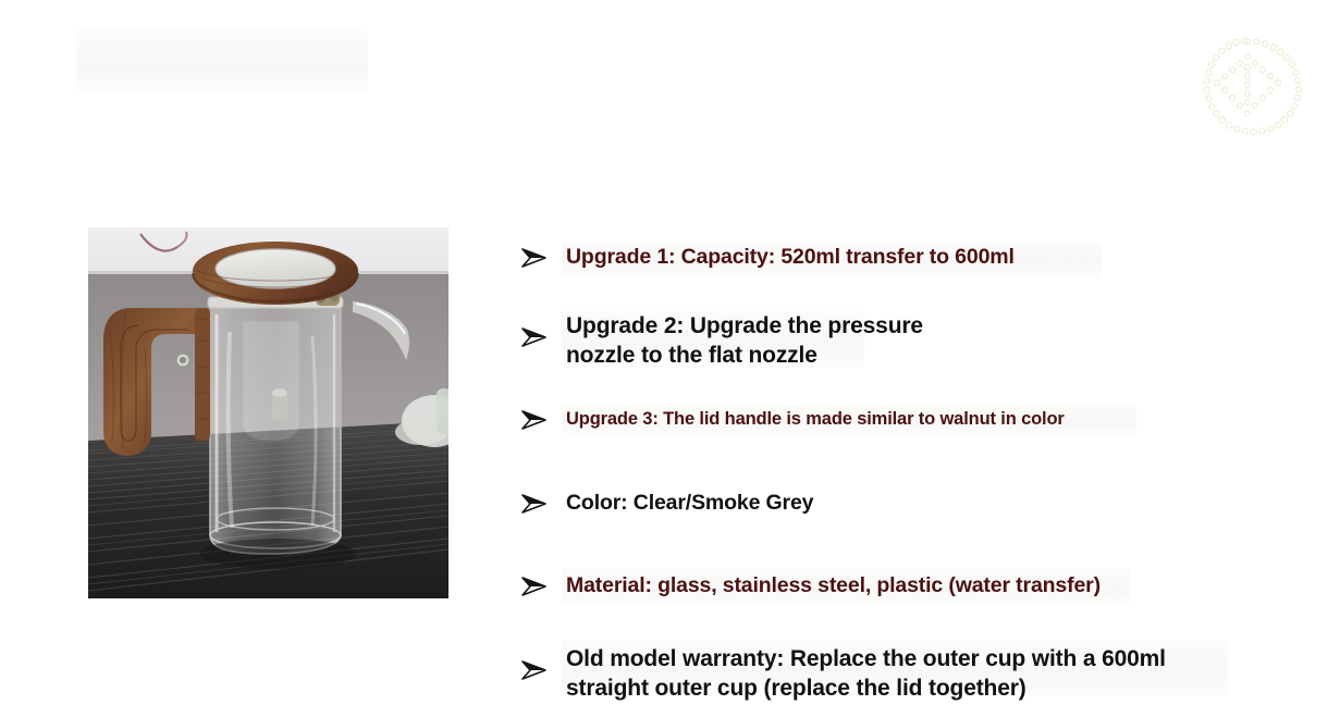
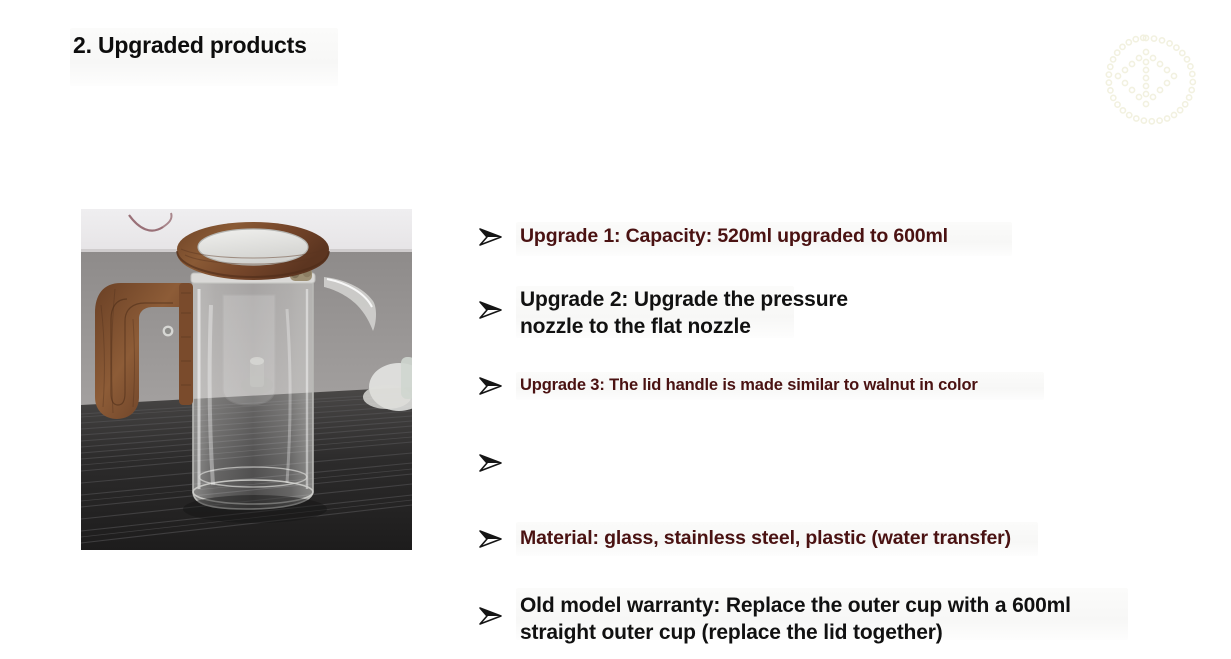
+ 2. Upgraded products
- Upgrade 1: Capacity: 520ml transfer to 600ml
+ Upgrade 1: Capacity: 520ml upgraded to 600ml
  Upgrade 2: Upgrade the pressure
  nozzle to the flat nozzle
  Upgrade 3: The lid handle is made similar to walnut in color
- Color: Clear/Smoke Grey
  Material: glass, stainless steel, plastic (water transfer)
  Old model warranty: Replace the outer cup with a 600ml
  straight outer cup (replace the lid together)
